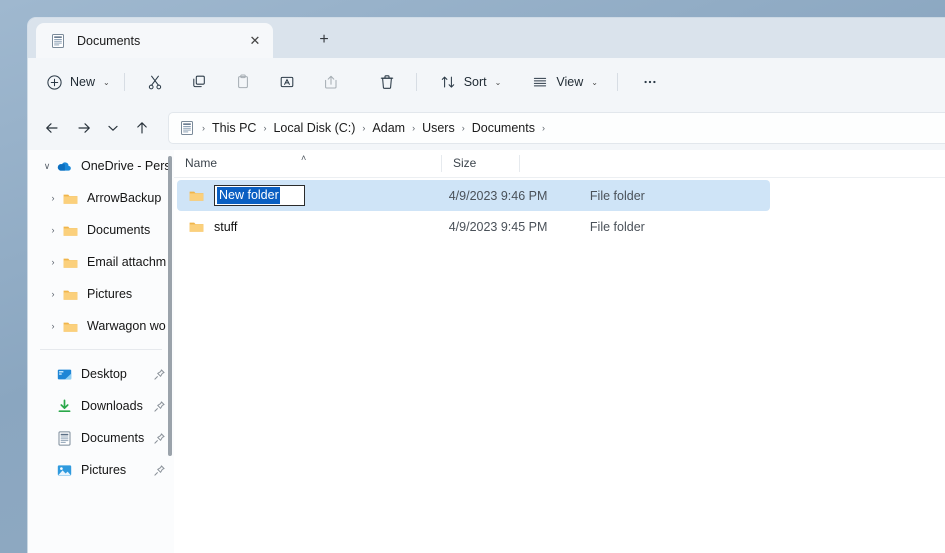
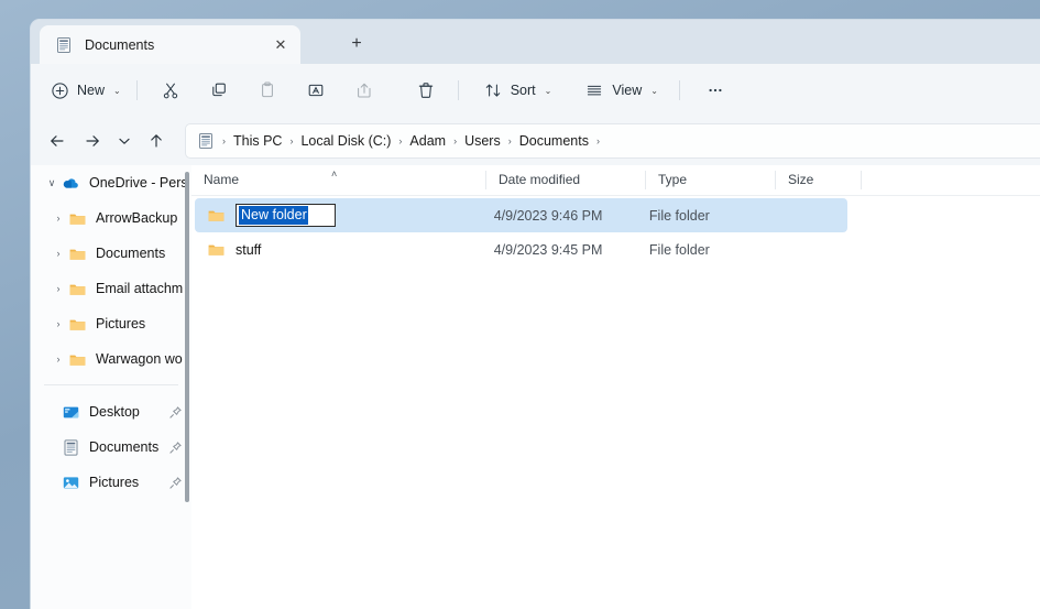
  Documents
  ✕
  +
  New
  ⌄
  Sort
  ⌄
  View
  ⌄
  ›
  This PC
  ›
  Local Disk (C:)
  ›
  Adam
  ›
  Users
  ›
  Documents
  ›
  ∨
  OneDrive - Per
  ›
  ArrowBackup
  ›
  Documents
  ›
  Email attachm
  ›
  Pictures
  ›
  Warwagon wo
  Desktop
- Downloads
  Documents
  Pictures
  Name
  ˄
+ Date modified
+ Type
  Size
  New folder
  4/9/2023 9:46 PM
  File folder
  stuff
  4/9/2023 9:45 PM
  File folder
